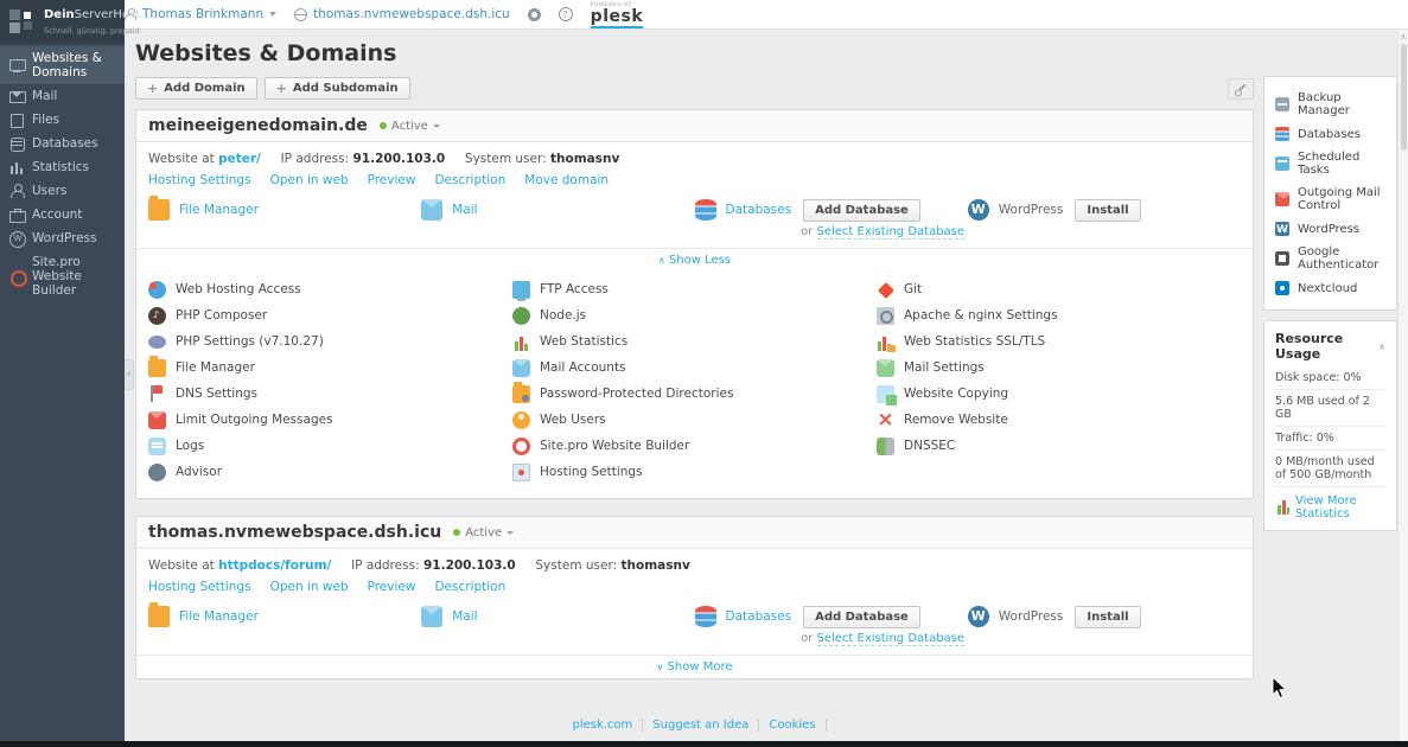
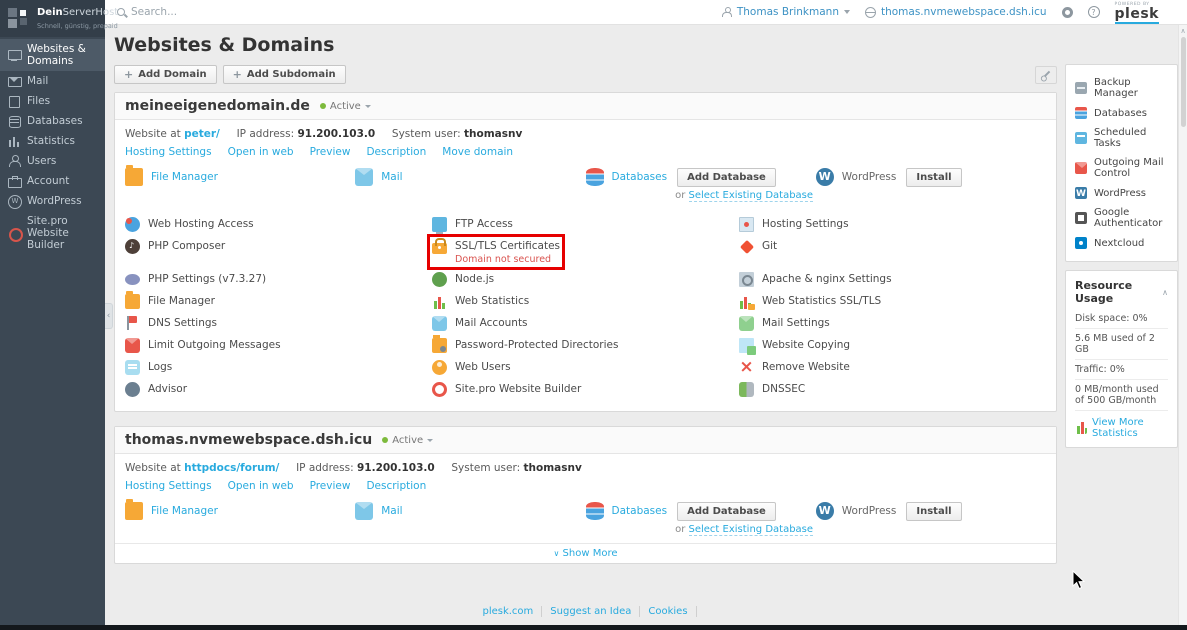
  DeinServerHost Schnell, günstig, prepaid
  Websites & Domains
  Mail
  Files
  Databases
  Statistics
  Users
  Account
  WordPress
  Site.pro Website Builder
+ Search...
  Thomas Brinkmann
  thomas.nvmewebspace.dsh.icu
  ?
  plesk
  Websites & Domains
  +
  Add Domain
  +
  Add Subdomain
  meineeigenedomain.de
  Active
  Website at peter/ IP address: 91.200.103.0 System user: thomasnv
  Hosting Settings
  Open in web
  Preview
  Description
  Move domain
  File Manager
  Mail
  Databases
  Add Database
  or Select Existing Database
  WordPress
  Install
- ∧ Show Less
  Web Hosting Access
  PHP Composer
- PHP Settings (v7.10.27)
+ PHP Settings (v7.3.27)
  File Manager
  DNS Settings
  Limit Outgoing Messages
  Logs
  Advisor
  FTP Access
+ SSL/TLS Certificates
+ Domain not secured
  Node.js
  Web Statistics
  Mail Accounts
  Password-Protected Directories
  Web Users
  Site.pro Website Builder
  Hosting Settings
  Git
  Apache & nginx Settings
  Web Statistics SSL/TLS
  Mail Settings
  Website Copying
  Remove Website
  DNSSEC
  thomas.nvmewebspace.dsh.icu
  Active
  Website at httpdocs/forum/ IP address: 91.200.103.0 System user: thomasnv
  Hosting Settings
  Open in web
  Preview
  Description
  File Manager
  Mail
  Databases
  Add Database
  or Select Existing Database
  WordPress
  Install
  ∨ Show More
  Backup Manager
  Databases
  Scheduled Tasks
  Outgoing Mail Control
  WordPress
  Google Authenticator
  Nextcloud
  Resource Usage
  ∧
  Disk space: 0%
  5.6 MB used of 2 GB
  Traffic: 0%
  0 MB/month used of 500 GB/month
  View More Statistics
  plesk.com Suggest an Idea Cookies
  ‹
  ∧
